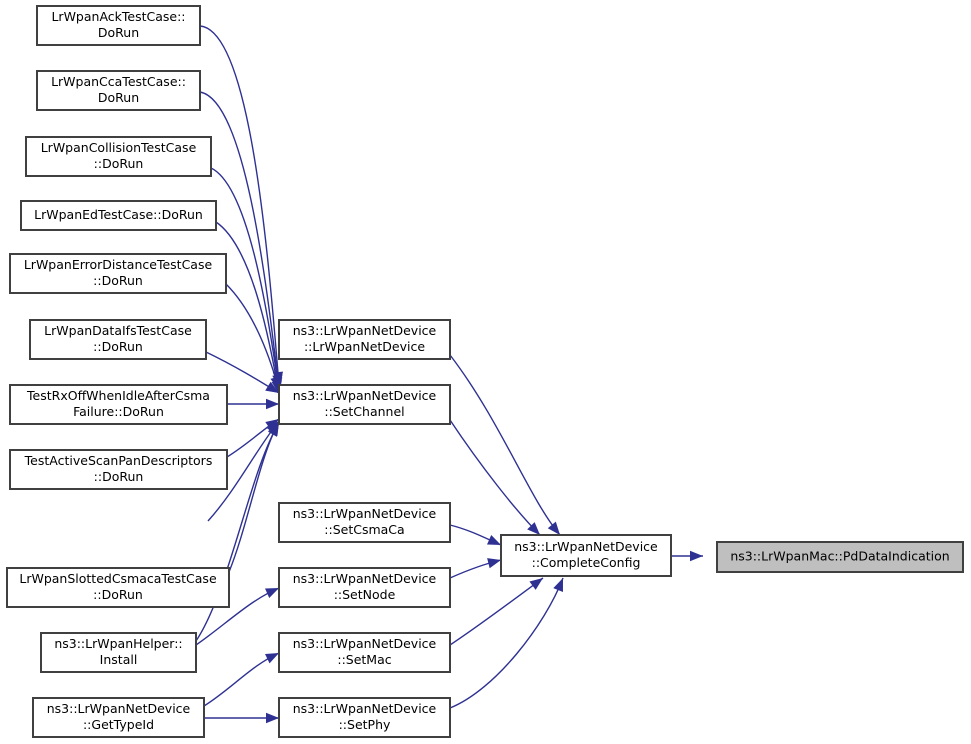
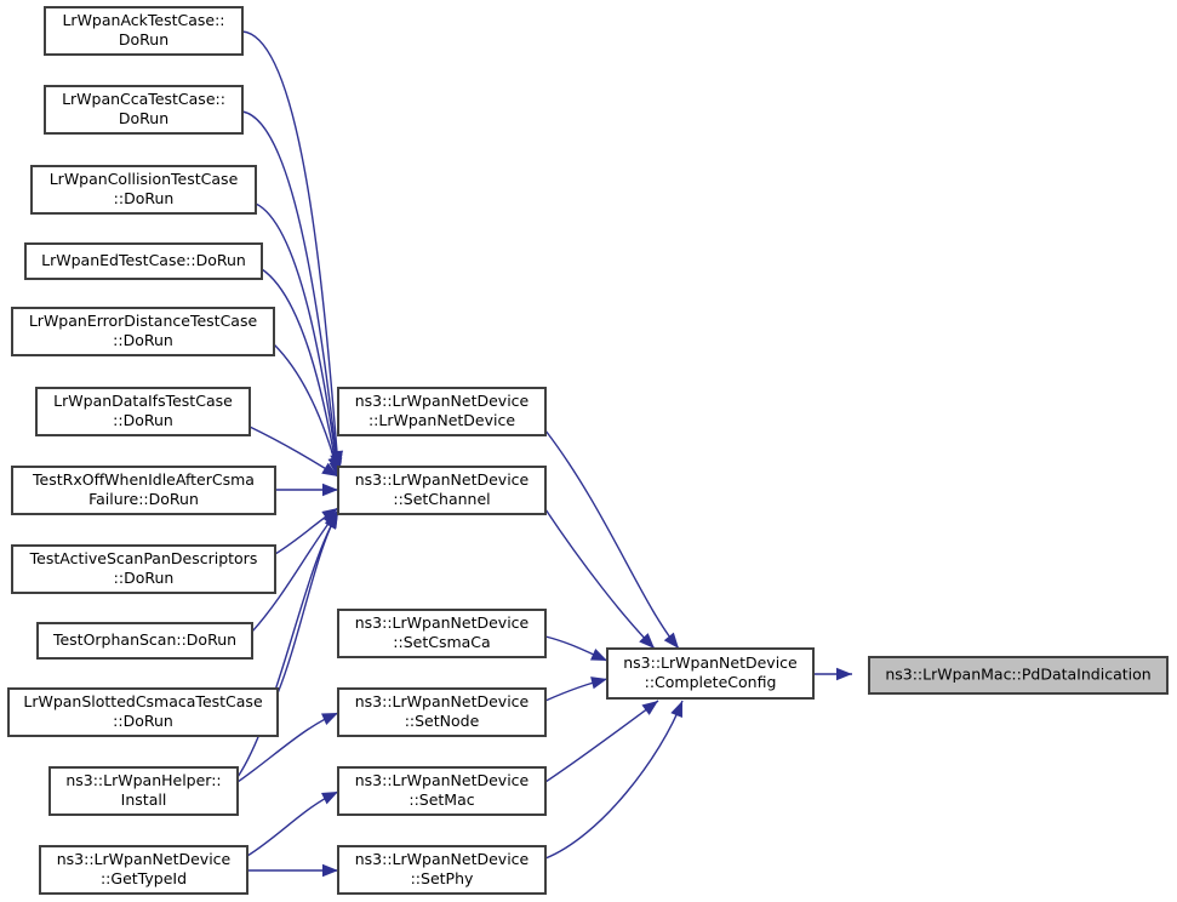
  LrWpanAckTestCase::
  DoRun
  LrWpanCcaTestCase::
  DoRun
  LrWpanCollisionTestCase
  ::DoRun
  LrWpanEdTestCase::DoRun
  LrWpanErrorDistanceTestCase
  ::DoRun
  LrWpanDataIfsTestCase
  ::DoRun
  TestRxOffWhenIdleAfterCsma
  Failure::DoRun
  TestActiveScanPanDescriptors
  ::DoRun
+ TestOrphanScan::DoRun
  LrWpanSlottedCsmacaTestCase
  ::DoRun
  ns3::LrWpanHelper::
  Install
  ns3::LrWpanNetDevice
  ::GetTypeId
  ns3::LrWpanNetDevice
  ::LrWpanNetDevice
  ns3::LrWpanNetDevice
  ::SetChannel
  ns3::LrWpanNetDevice
  ::SetCsmaCa
  ns3::LrWpanNetDevice
  ::SetNode
  ns3::LrWpanNetDevice
  ::SetMac
  ns3::LrWpanNetDevice
  ::SetPhy
  ns3::LrWpanNetDevice
  ::CompleteConfig
  ns3::LrWpanMac::PdDataIndication
